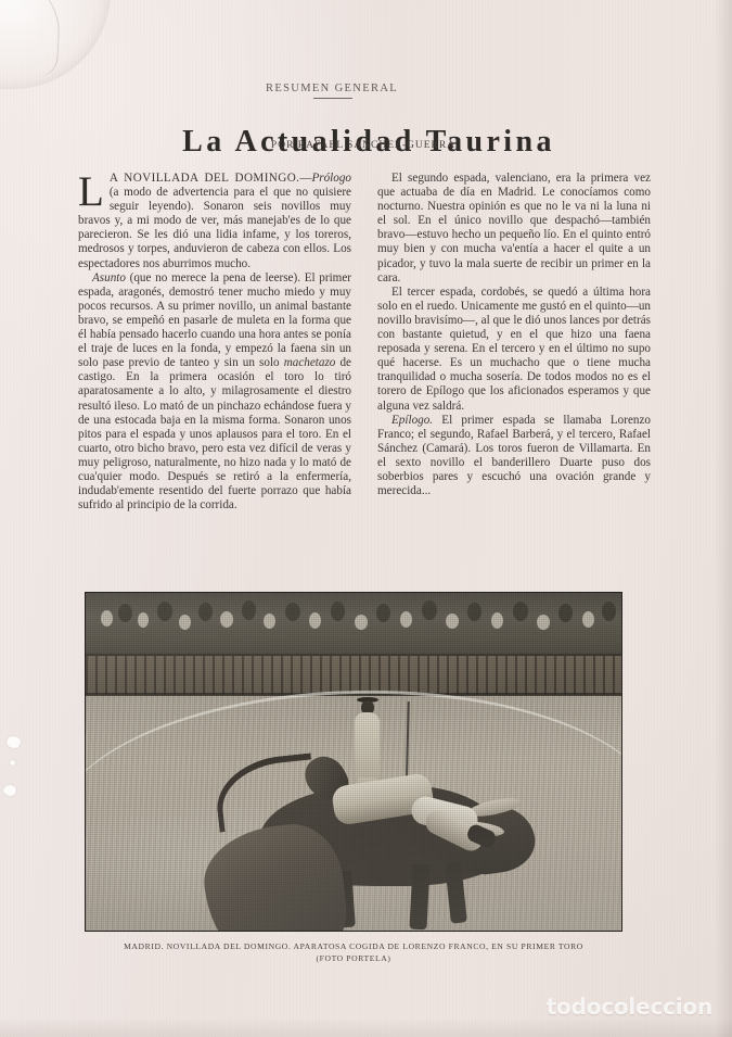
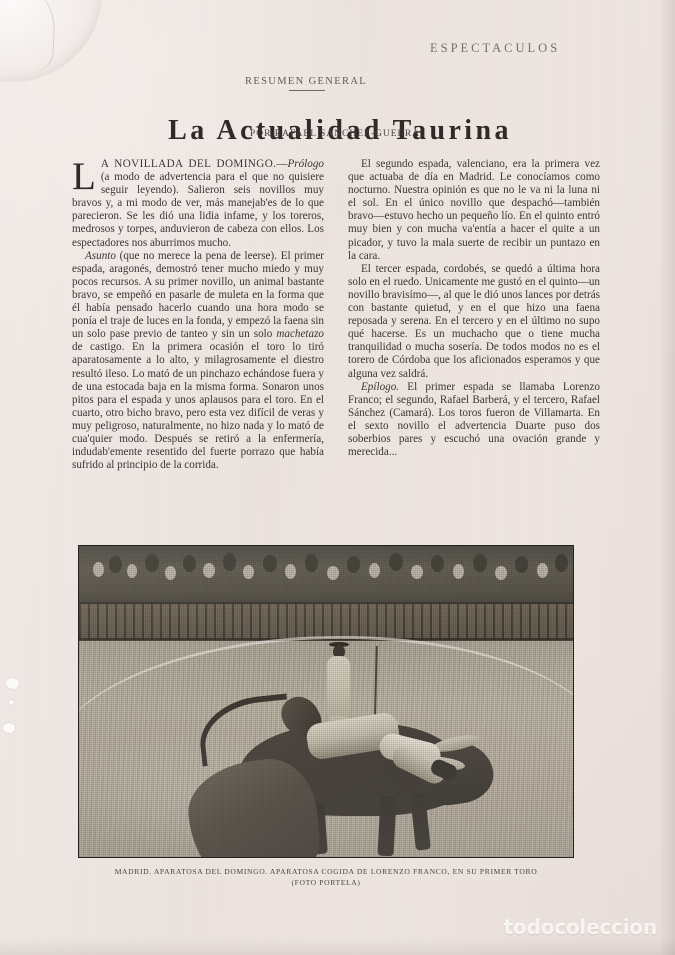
+ ESPECTACULOS
  RESUMEN GENERAL
  La Actualidad Taurina
  POR RAFAEL SANCHEZ-GUERRA
  L
- A NOVILLADA DEL DOMINGO.—Prólogo (a modo de advertencia para el que no quisiere seguir leyendo). Sonaron seis novillos muy bravos y, a mi modo de ver, más manejab'es de lo que parecieron. Se les dió una lidia infame, y los toreros, medrosos y torpes, anduvieron de cabeza con ellos. Los espectadores nos aburrimos mucho.
+ A NOVILLADA DEL DOMINGO.—Prólogo (a modo de advertencia para el que no quisiere seguir leyendo). Salieron seis novillos muy bravos y, a mi modo de ver, más manejab'es de lo que parecieron. Se les dió una lidia infame, y los toreros, medrosos y torpes, anduvieron de cabeza con ellos. Los espectadores nos aburrimos mucho.
- Asunto (que no merece la pena de leerse). El primer espada, aragonés, demostró tener mucho miedo y muy pocos recursos. A su primer novillo, un animal bastante bravo, se empeñó en pasarle de muleta en la forma que él había pensado hacerlo cuando una hora antes se ponía el traje de luces en la fonda, y empezó la faena sin un solo pase previo de tanteo y sin un solo machetazo de castigo. En la primera ocasión el toro lo tiró aparatosamente a lo alto, y milagrosamente el diestro resultó ileso. Lo mató de un pinchazo echándose fuera y de una estocada baja en la misma forma. Sonaron unos pitos para el espada y unos aplausos para el toro. En el cuarto, otro bicho bravo, pero esta vez difícil de veras y muy peligroso, naturalmente, no hizo nada y lo mató de cua'quier modo. Después se retiró a la enfermería, indudab'emente resentido del fuerte porrazo que había sufrido al principio de la corrida.
+ Asunto (que no merece la pena de leerse). El primer espada, aragonés, demostró tener mucho miedo y muy pocos recursos. A su primer novillo, un animal bastante bravo, se empeñó en pasarle de muleta en la forma que él había pensado hacerlo cuando una hora modo se ponía el traje de luces en la fonda, y empezó la faena sin un solo pase previo de tanteo y sin un solo machetazo de castigo. En la primera ocasión el toro lo tiró aparatosamente a lo alto, y milagrosamente el diestro resultó ileso. Lo mató de un pinchazo echándose fuera y de una estocada baja en la misma forma. Sonaron unos pitos para el espada y unos aplausos para el toro. En el cuarto, otro bicho bravo, pero esta vez difícil de veras y muy peligroso, naturalmente, no hizo nada y lo mató de cua'quier modo. Después se retiró a la enfermería, indudab'emente resentido del fuerte porrazo que había sufrido al principio de la corrida.
- El segundo espada, valenciano, era la primera vez que actuaba de día en Madrid. Le conocíamos como nocturno. Nuestra opinión es que no le va ni la luna ni el sol. En el único novillo que despachó—también bravo—estuvo hecho un pequeño lío. En el quinto entró muy bien y con mucha va'entía a hacer el quite a un picador, y tuvo la mala suerte de recibir un primer en la cara.
+ El segundo espada, valenciano, era la primera vez que actuaba de día en Madrid. Le conocíamos como nocturno. Nuestra opinión es que no le va ni la luna ni el sol. En el único novillo que despachó—también bravo—estuvo hecho un pequeño lío. En el quinto entró muy bien y con mucha va'entía a hacer el quite a un picador, y tuvo la mala suerte de recibir un puntazo en la cara.
- El tercer espada, cordobés, se quedó a última hora solo en el ruedo. Unicamente me gustó en el quinto—un novillo bravisímo—, al que le dió unos lances por detrás con bastante quietud, y en el que hizo una faena reposada y serena. En el tercero y en el último no supo qué hacerse. Es un muchacho que o tiene mucha tranquilidad o mucha sosería. De todos modos no es el torero de Epílogo que los aficionados esperamos y que alguna vez saldrá.
+ El tercer espada, cordobés, se quedó a última hora solo en el ruedo. Unicamente me gustó en el quinto—un novillo bravisímo—, al que le dió unos lances por detrás con bastante quietud, y en el que hizo una faena reposada y serena. En el tercero y en el último no supo qué hacerse. Es un muchacho que o tiene mucha tranquilidad o mucha sosería. De todos modos no es el torero de Córdoba que los aficionados esperamos y que alguna vez saldrá.
- Epílogo. El primer espada se llamaba Lorenzo Franco; el segundo, Rafael Barberá, y el tercero, Rafael Sánchez (Camará). Los toros fueron de Villamarta. En el sexto novillo el banderillero Duarte puso dos soberbios pares y escuchó una ovación grande y merecida...
+ Epílogo. El primer espada se llamaba Lorenzo Franco; el segundo, Rafael Barberá, y el tercero, Rafael Sánchez (Camará). Los toros fueron de Villamarta. En el sexto novillo el advertencia Duarte puso dos soberbios pares y escuchó una ovación grande y merecida...
- MADRID. NOVILLADA DEL DOMINGO. APARATOSA COGIDA DE LORENZO FRANCO, EN SU PRIMER TORO
+ MADRID. APARATOSA DEL DOMINGO. APARATOSA COGIDA DE LORENZO FRANCO, EN SU PRIMER TORO
  (FOTO PORTELA)
  todocoleccion
